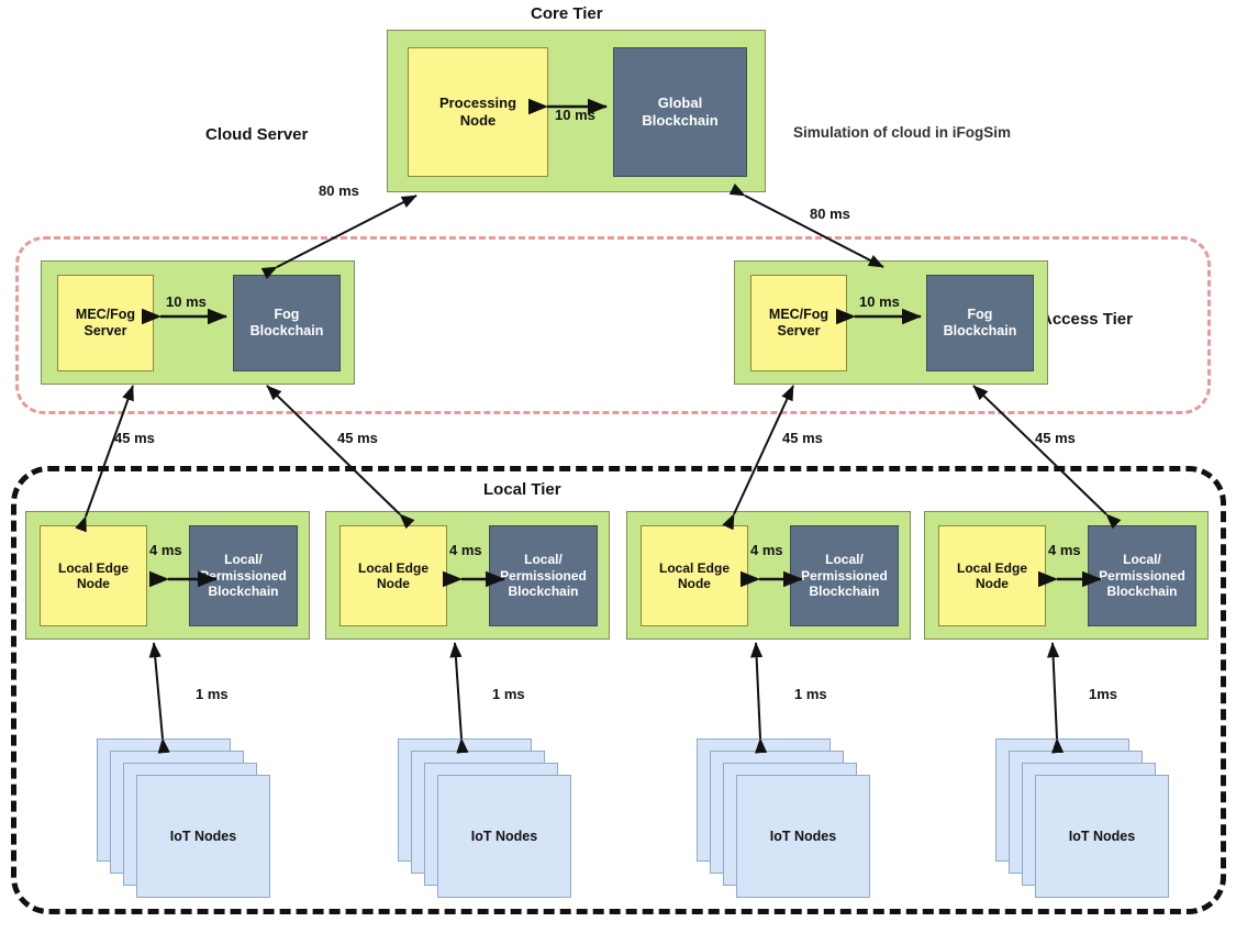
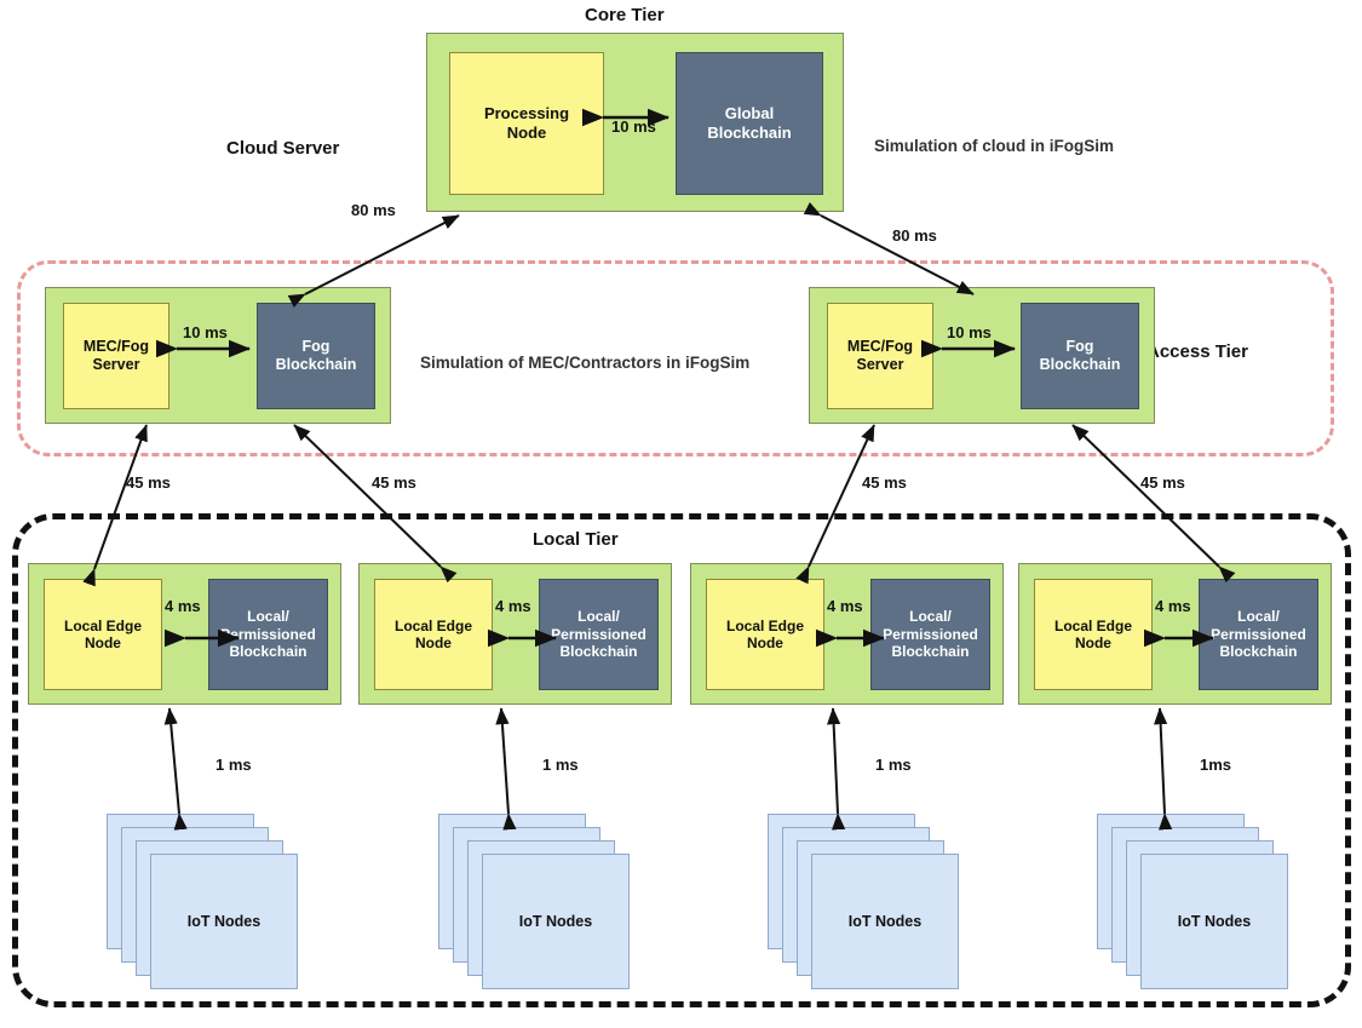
  Core Tier
  Processing
  Node
  Global
  Blockchain
  10 ms
  Cloud Server
  Simulation of cloud in iFogSim
  80 ms
  80 ms
  ccess Tier
+ Simulation of MEC/Contractors in iFogSim
  MEC/Fog
  Server
  Fog
  Blockchain
  10 ms
  MEC/Fog
  Server
  Fog
  Blockchain
  10 ms
  45 ms
  45 ms
  45 ms
  45 ms
  Local Tier
  Local Edge
  Node
  Local/
  Permissioned
  Blockchain
  4 ms
  Local Edge
  Node
  Local/
  Permissioned
  Blockchain
  4 ms
  Local Edge
  Node
  Local/
  Permissioned
  Blockchain
  4 ms
  Local Edge
  Node
  Local/
  Permissioned
  Blockchain
  4 ms
  1 ms
  1 ms
  1 ms
  1ms
  IoT Nodes
  IoT Nodes
  IoT Nodes
  IoT Nodes
